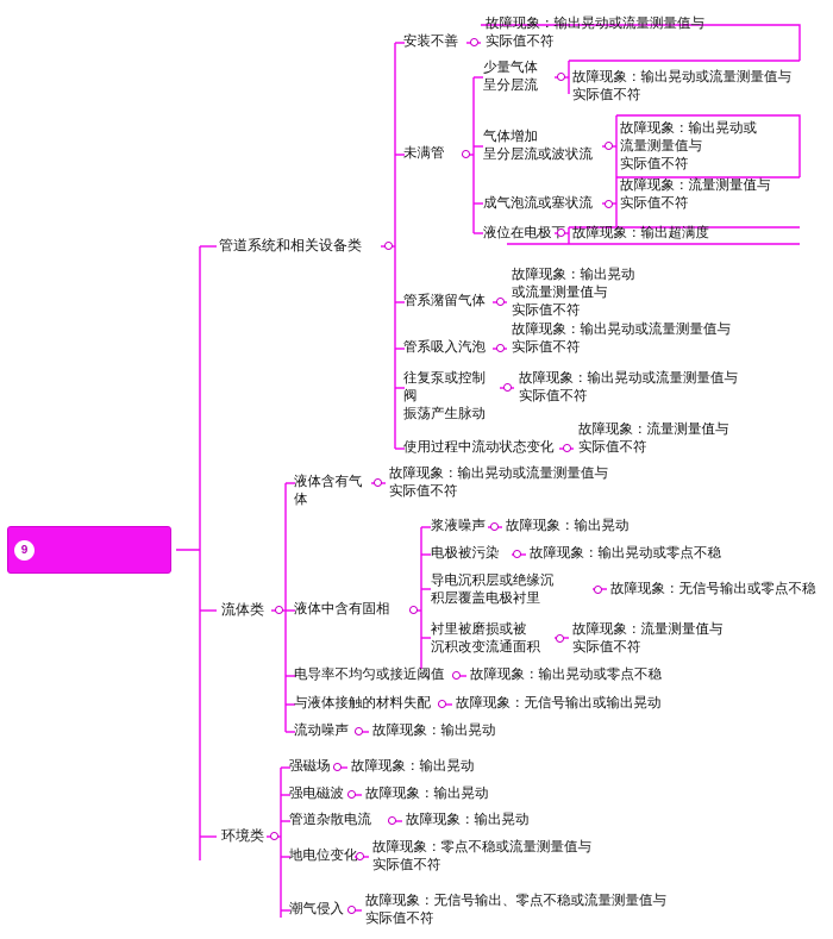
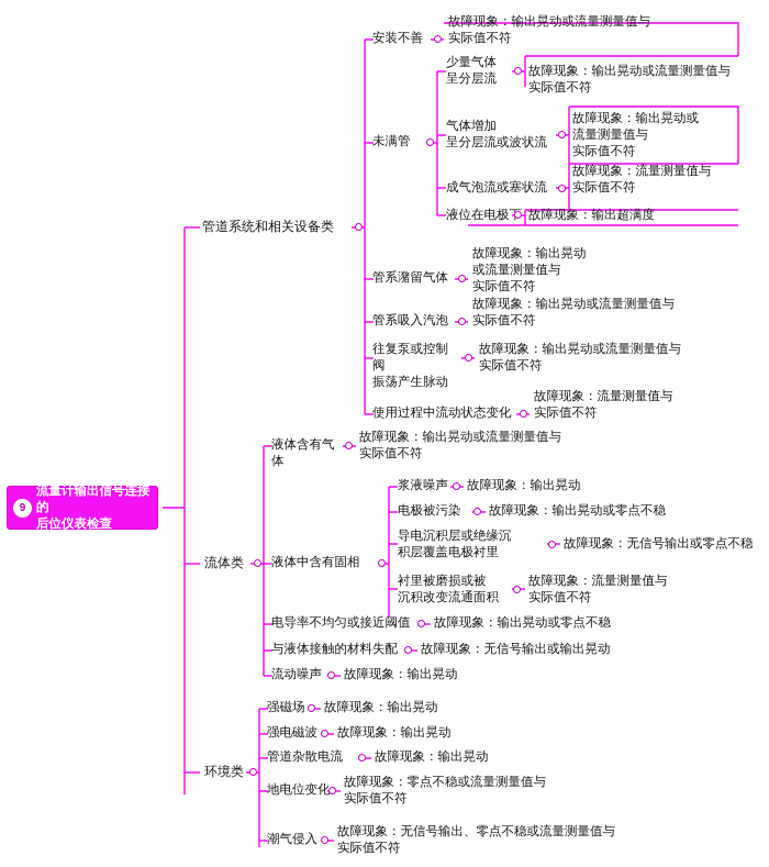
  9
+ 流量计输出信号连接的
+ 后位仪表检查
  管道系统和相关设备类
  流体类
  环境类
  安装不善
  故障现象：输出晃动或流量测量值与
  实际值不符
  未满管
  少量气体
  呈分层流
  故障现象：输出晃动或流量测量值与
  实际值不符
  气体增加
  呈分层流或波状流
  故障现象：输出晃动或
  流量测量值与
  实际值不符
  成气泡流或塞状流
  故障现象：流量测量值与
  实际值不符
  液位在电极
  故障现象：输出超满度
  管系潴留气体
  故障现象：输出晃动
  或流量测量值与
  实际值不符
  管系吸入汽泡
  故障现象：输出晃动或流量测量值与
  实际值不符
  往复泵或控制阀
  振荡产生脉动
  故障现象：输出晃动或流量测量值与
  实际值不符
  使用过程中流动状态变化
  故障现象：流量测量值与
  实际值不符
  液体含有气体
  故障现象：输出晃动或流量测量值与
  实际值不符
  液体中含有固相
  浆液噪声
  故障现象：输出晃动
  电极被污染
  故障现象：输出晃动或零点不稳
  导电沉积层或绝缘沉
  积层覆盖电极衬里
  故障现象：无信号输出或零点不稳
  衬里被磨损或被
  沉积改变流通面积
  故障现象：流量测量值与
  实际值不符
  电导率不均匀或接近阈值
  故障现象：输出晃动或零点不稳
  与液体接触的材料失配
  故障现象：无信号输出或输出晃动
  流动噪声
  故障现象：输出晃动
  强磁场
  故障现象：输出晃动
  强电磁波
  故障现象：输出晃动
  管道杂散电流
  故障现象：输出晃动
  地电位变化
  故障现象：零点不稳或流量测量值与
  实际值不符
  潮气侵入
  故障现象：无信号输出、零点不稳或流量测量值与
  实际值不符
